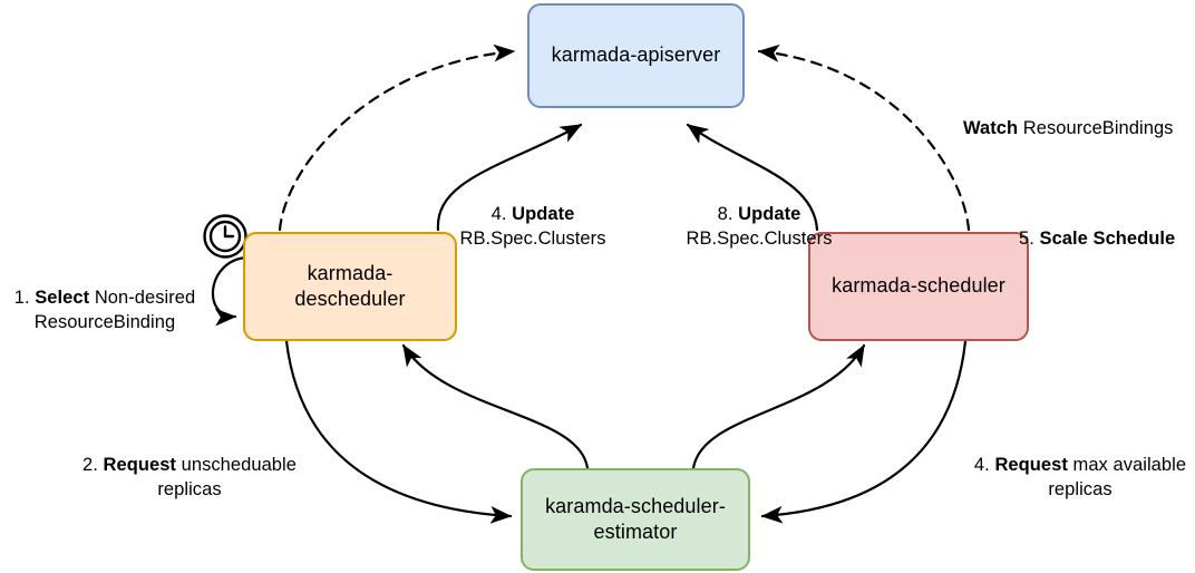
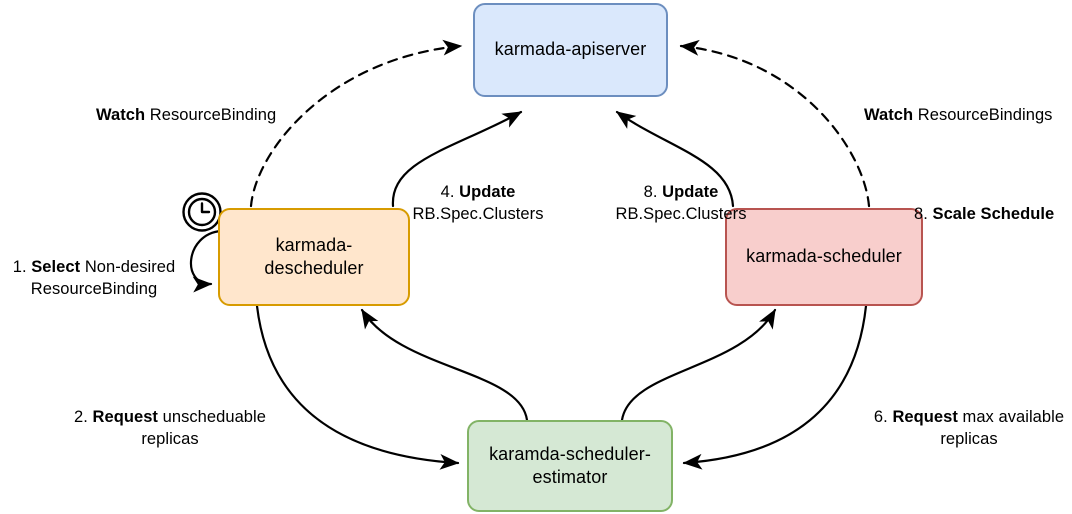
  karmada-apiserver
  karmada-descheduler
  karmada-scheduler
  karamda-scheduler-
  estimator
+ Watch ResourceBinding
  Watch ResourceBindings
  1. Select Non-desired
  ResourceBinding
  2. Request unscheduable
  replicas
  4. Update
  RB.Spec.Clusters
- 5. Scale Schedule
+ 8. Scale Schedule
- 4. Request max available
+ 6. Request max available
  replicas
  8. Update
  RB.Spec.Clusters
